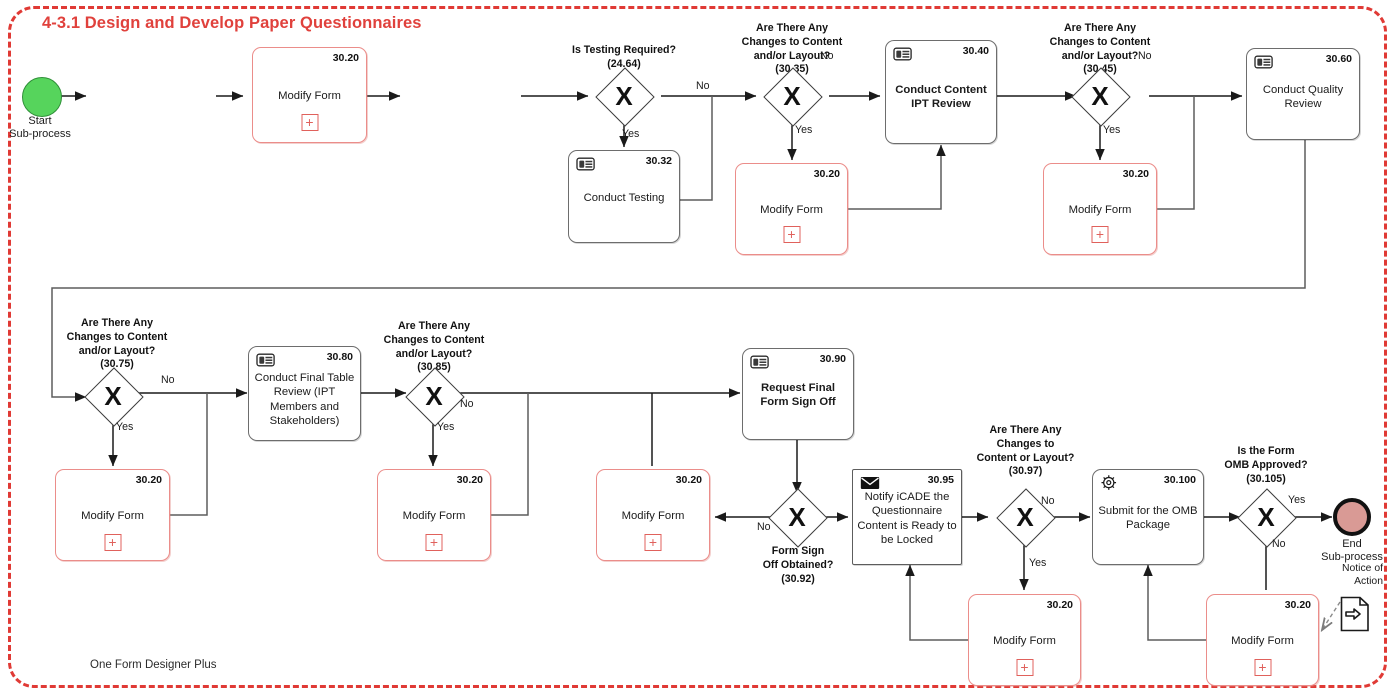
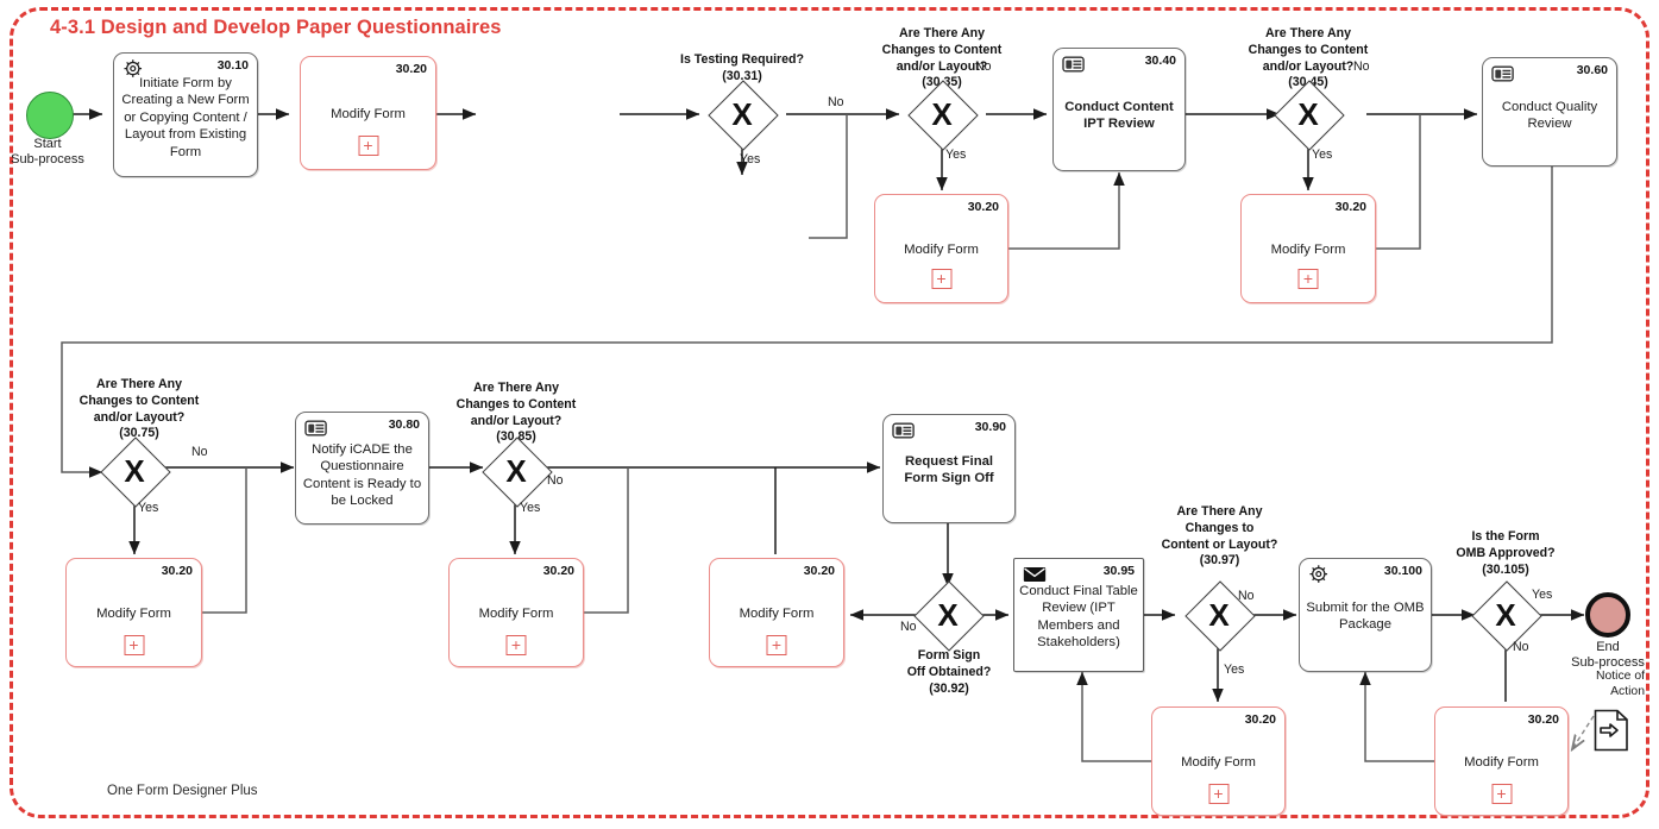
  4-3.1 Design and Develop Paper Questionnaires
  One Form Designer Plus
  Start
  Sub-process
+ 30.10
+ Initiate Form by Creating a New Form or Copying Content / Layout from Existing Form
  30.20
  Modify Form
  +
  Is Testing Required?
- (24.64)
+ (30.31)
  X
  No
  Yes
- 30.32
- Conduct Testing
  Are There Any
  Changes to Content
  and/or Layout?
  (3035)
  X
  No
  Yes
  30.20
  Modify Form
  +
  30.40
  Conduct Content IPT Review
  Are There Any
  Changes to Content
  and/or Layout?
  (3045)
  X
  No
  Yes
  30.20
  Modify Form
  +
  30.60
  Conduct Quality Review
  Are There Any
  Changes to Content
  and/or Layout?
  (30.75)
  X
  No
  Yes
  30.20
  Modify Form
  +
  30.80
- Conduct Final Table Review (IPT Members and Stakeholders)
+ Notify iCADE the Questionnaire Content is Ready to be Locked
  Are There Any
  Changes to Content
  and/or Layout?
  (3085)
  X
  No
  Yes
  30.20
  Modify Form
  +
  30.20
  Modify Form
  +
  30.90
  Request Final Form Sign Off
  X
  Form Sign
  Off Obtained?
  (30.92)
  No
  30.95
- Notify iCADE the Questionnaire Content is Ready to be Locked
+ Conduct Final Table Review (IPT Members and Stakeholders)
  Are There Any
  Changes to
  Content or Layout?
  (30.97)
  X
  No
  Yes
  30.20
  Modify Form
  +
  30.100
  Submit for the OMB Package
  Is the Form
  OMB Approved?
  (30.105)
  X
  Yes
  No
  End
  Sub-process
  Notice of
  Action
  30.20
  Modify Form
  +
